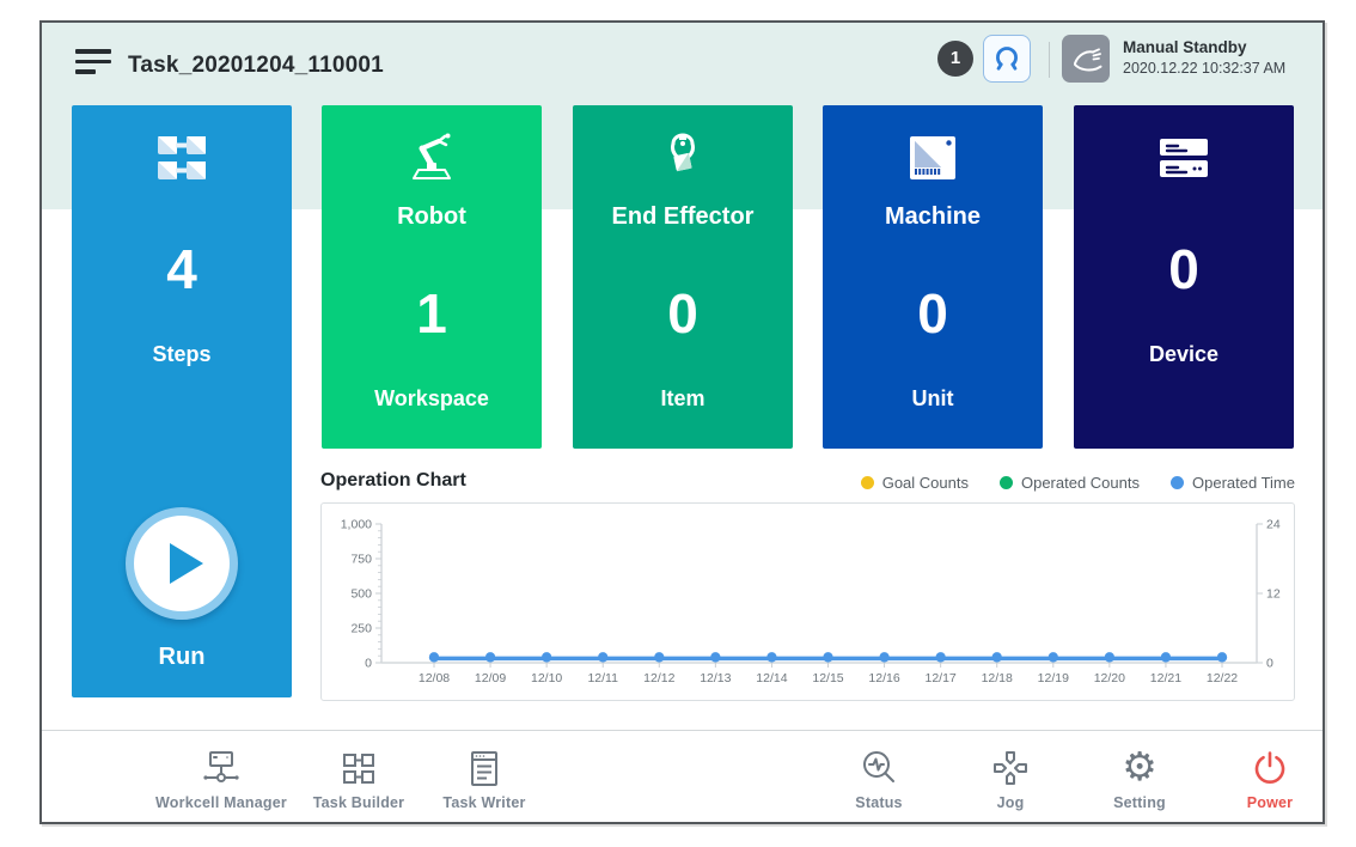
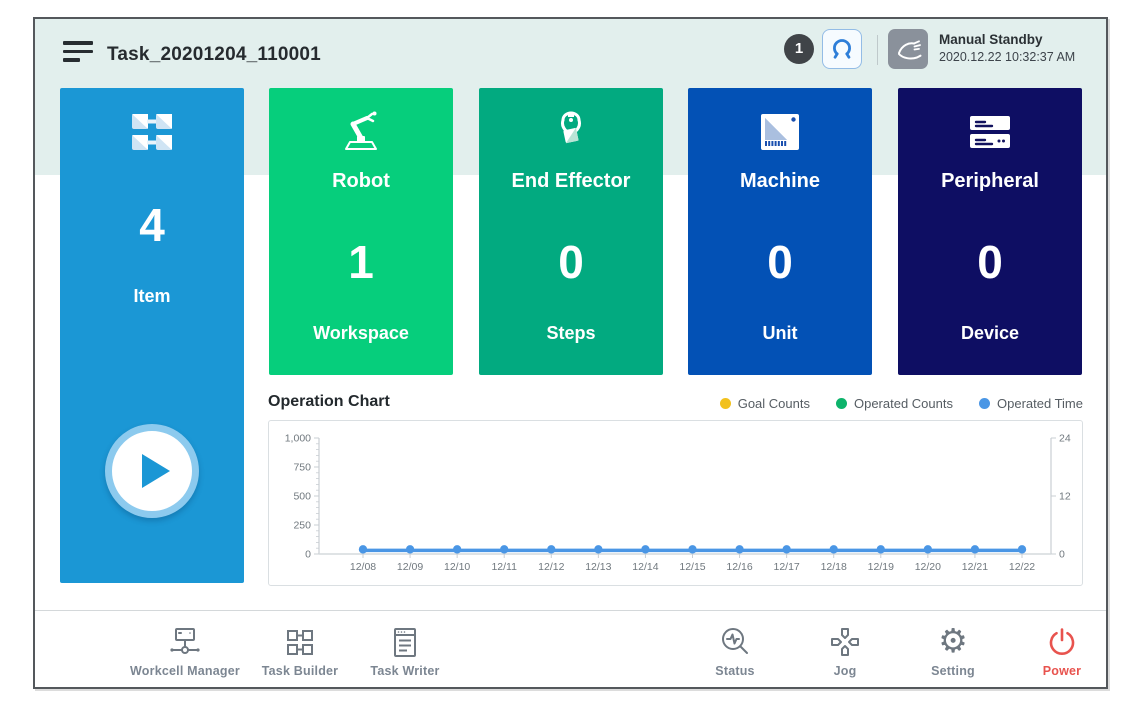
  Task_20201204_110001
  1
  Manual Standby
  2020.12.22 10:32:37 AM
  4
- Steps
+ Item
- Run
  Robot
  1
  Workspace
  End Effector
  0
- Item
+ Steps
  Machine
  0
  Unit
+ Peripheral
  0
  Device
  Operation Chart
  Goal Counts
  Operated Counts
  Operated Time
  0
  250
  500
  750
  1,000
  0
  12
  24
  12/08
  12/09
  12/10
  12/11
  12/12
  12/13
  12/14
  12/15
  12/16
  12/17
  12/18
  12/19
  12/20
  12/21
  12/22
  Workcell Manager
  Task Builder
  Task Writer
  Status
  Jog
  ⚙
  Setting
  Power
